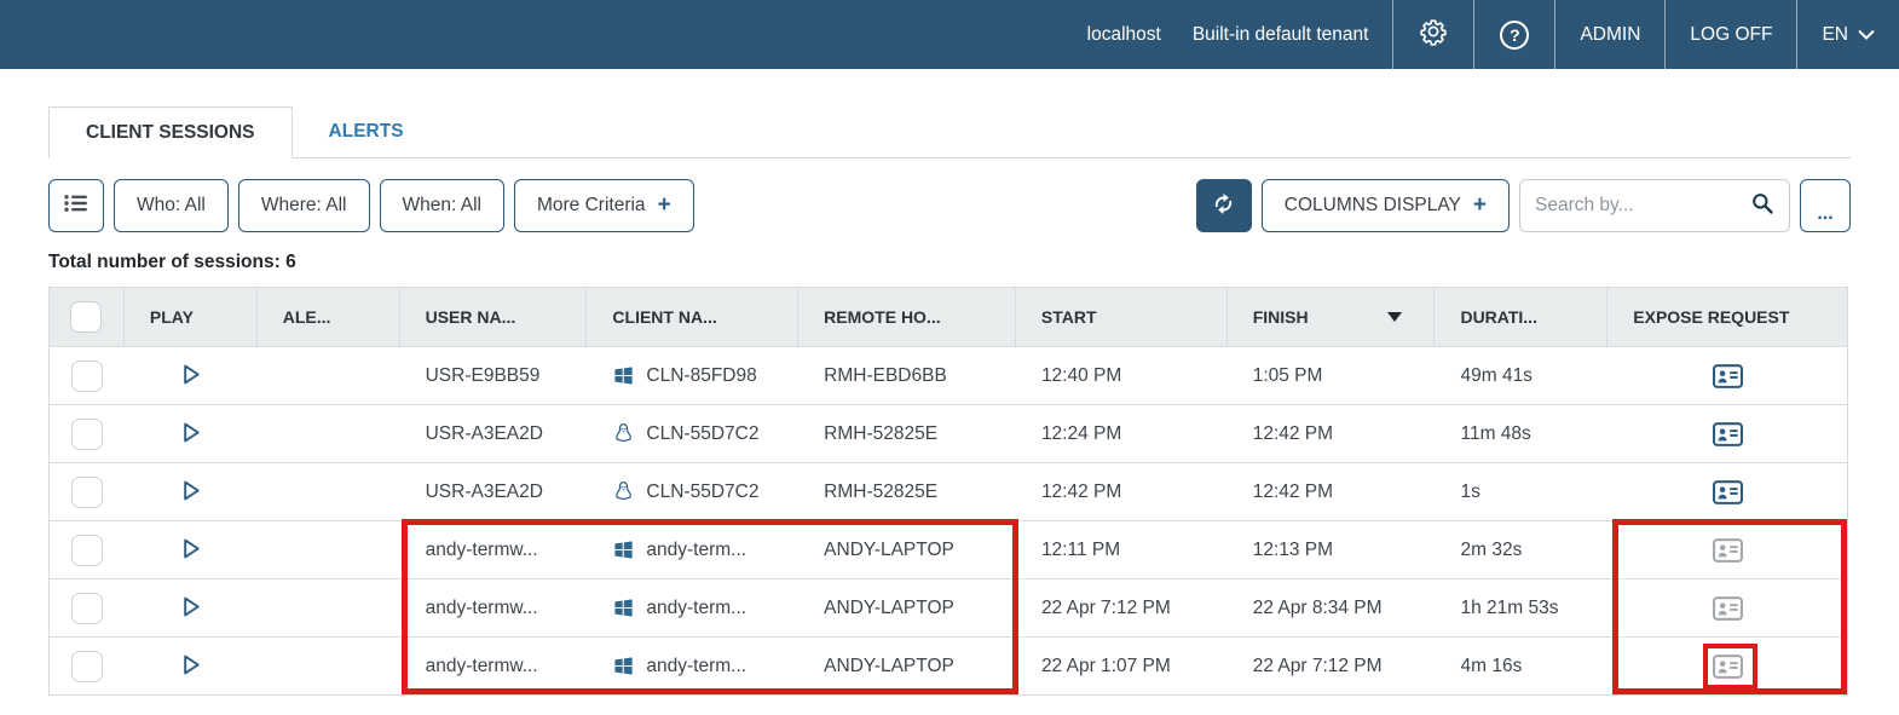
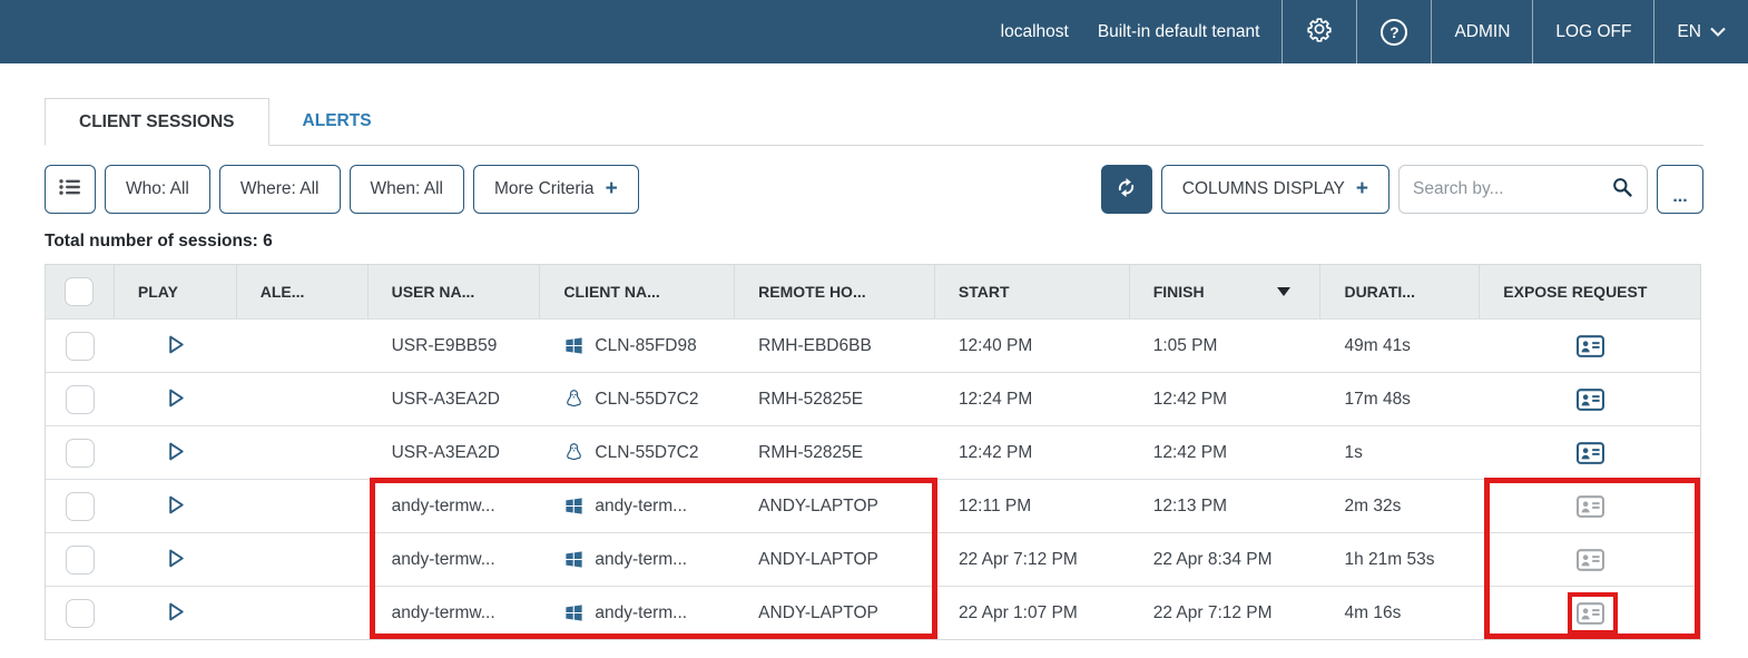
  localhost
  Built-in default tenant
  ?
  ADMIN
  LOG OFF
  EN
  CLIENT SESSIONS
  ALERTS
  Who: All
  Where: All
  When: All
  More Criteria
  +
  COLUMNS DISPLAY
  +
  Search by...
  ...
  Total number of sessions: 6
  PLAY
  ALE...
  USER NA...
  CLIENT NA...
  REMOTE HO...
  START
  FINISH
  DURATI...
  EXPOSE REQUEST
  USR-E9BB59
  CLN-85FD98
  RMH-EBD6BB
  12:40 PM
  1:05 PM
  49m 41s
  USR-A3EA2D
  CLN-55D7C2
  RMH-52825E
  12:24 PM
  12:42 PM
- 11m 48s
+ 17m 48s
  USR-A3EA2D
  CLN-55D7C2
  RMH-52825E
  12:42 PM
  12:42 PM
  1s
  andy-termw...
  andy-term...
  ANDY-LAPTOP
  12:11 PM
  12:13 PM
  2m 32s
  andy-termw...
  andy-term...
  ANDY-LAPTOP
  22 Apr 7:12 PM
  22 Apr 8:34 PM
  1h 21m 53s
  andy-termw...
  andy-term...
  ANDY-LAPTOP
  22 Apr 1:07 PM
  22 Apr 7:12 PM
  4m 16s
